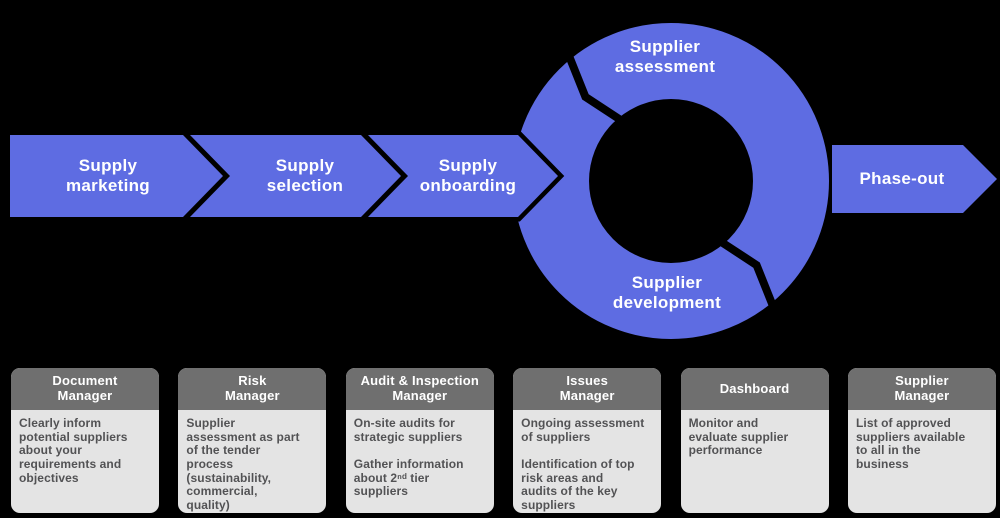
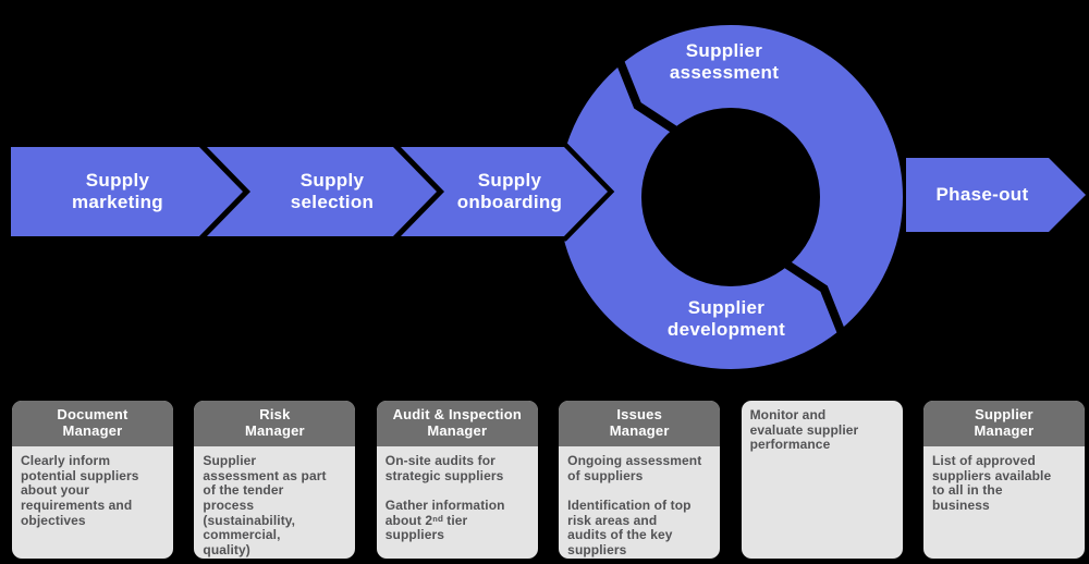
  Supply
  marketing
  Supply
  selection
  Supply
  onboarding
  Supplier
  assessment
  Supplier
  development
  Phase-out
  Document
  Manager
  Clearly inform
  potential suppliers
  about your
  requirements and
  objectives
  Risk
  Manager
  Supplier
  assessment as part
  of the tender
  process
  (sustainability,
  commercial,
  quality)
  Audit & Inspection
  Manager
  On-site audits for
  strategic suppliers
  Gather information
  about 2ⁿᵈ tier
  suppliers
  Issues
  Manager
  Ongoing assessment
  of suppliers
  Identification of top
  risk areas and
  audits of the key
  suppliers
- Dashboard
  Monitor and
  evaluate supplier
  performance
  Supplier
  Manager
  List of approved
  suppliers available
  to all in the
  business
